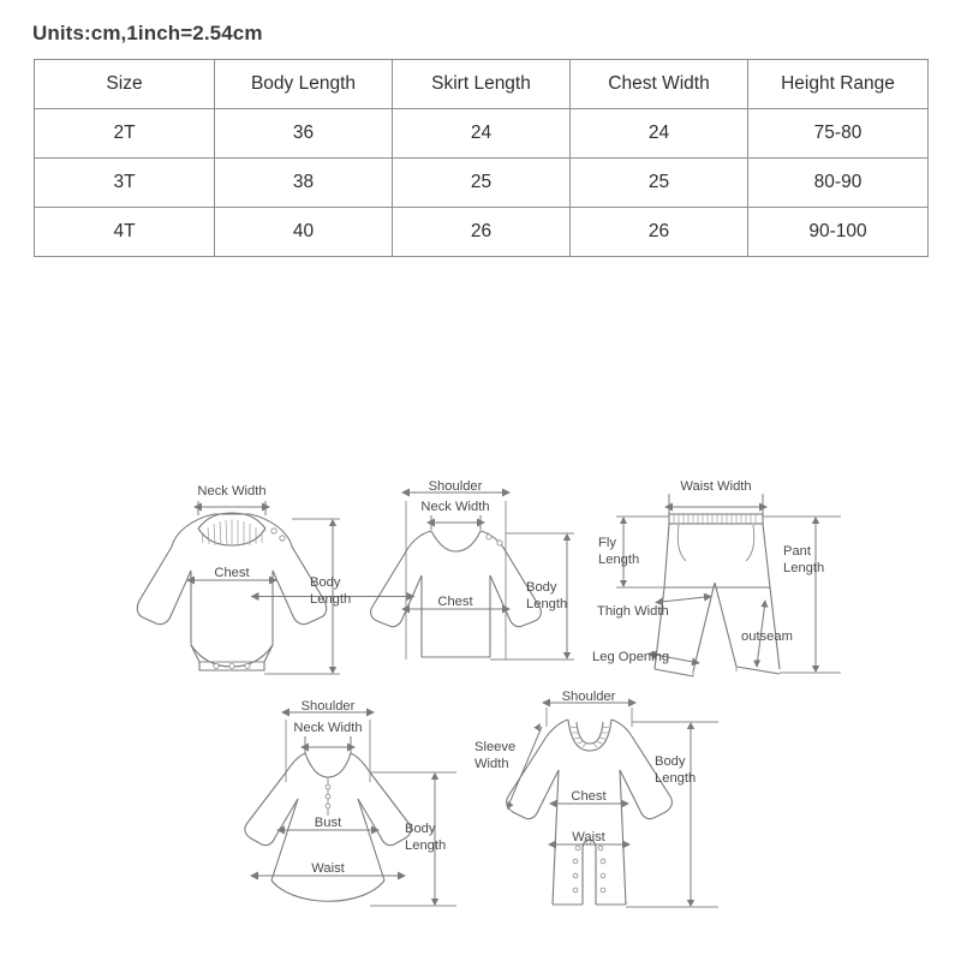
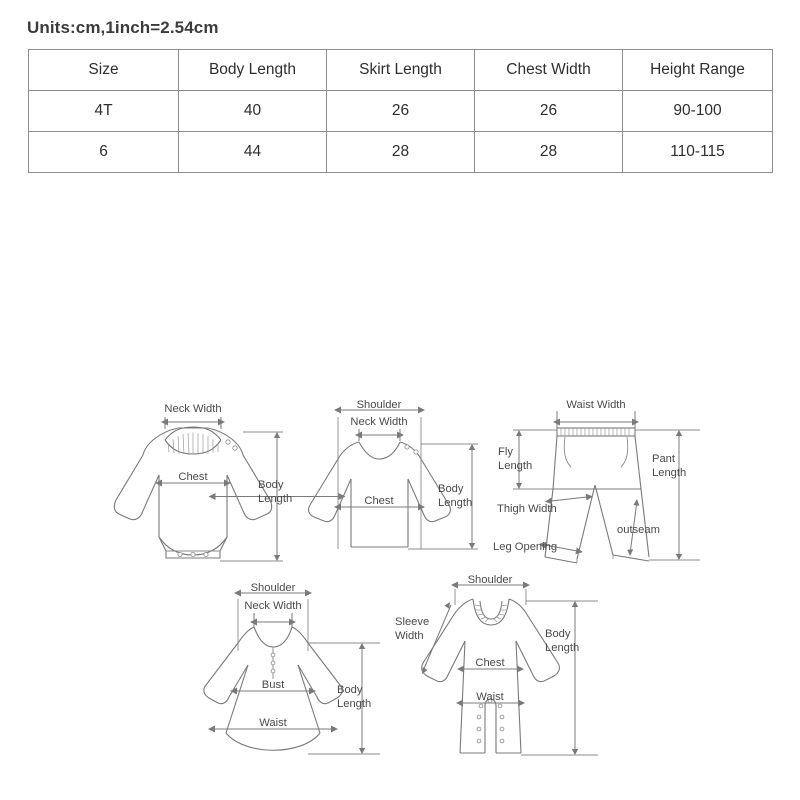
  Units:cm,1inch=2.54cm
  Size	Body Length	Skirt Length	Chest Width	Height Range
- 2T	36	24	24	75-80
- 3T	38	25	25	80-90
  4T	40	26	26	90-100
+ 6	44	28	28	110-115
  Neck Width
  Chest
  Body
  Length
  Shoulder
  Neck Width
  Chest
  Body
  Length
  Waist Width
  Fly
  Length
  Thigh Width
  Leg Opening
  outseam
  Pant
  Length
  Shoulder
  Neck Width
  Bust
  Waist
  Body
  Length
  Shoulder
  Sleeve
  Width
  Chest
  Waist
  Body
  Length
